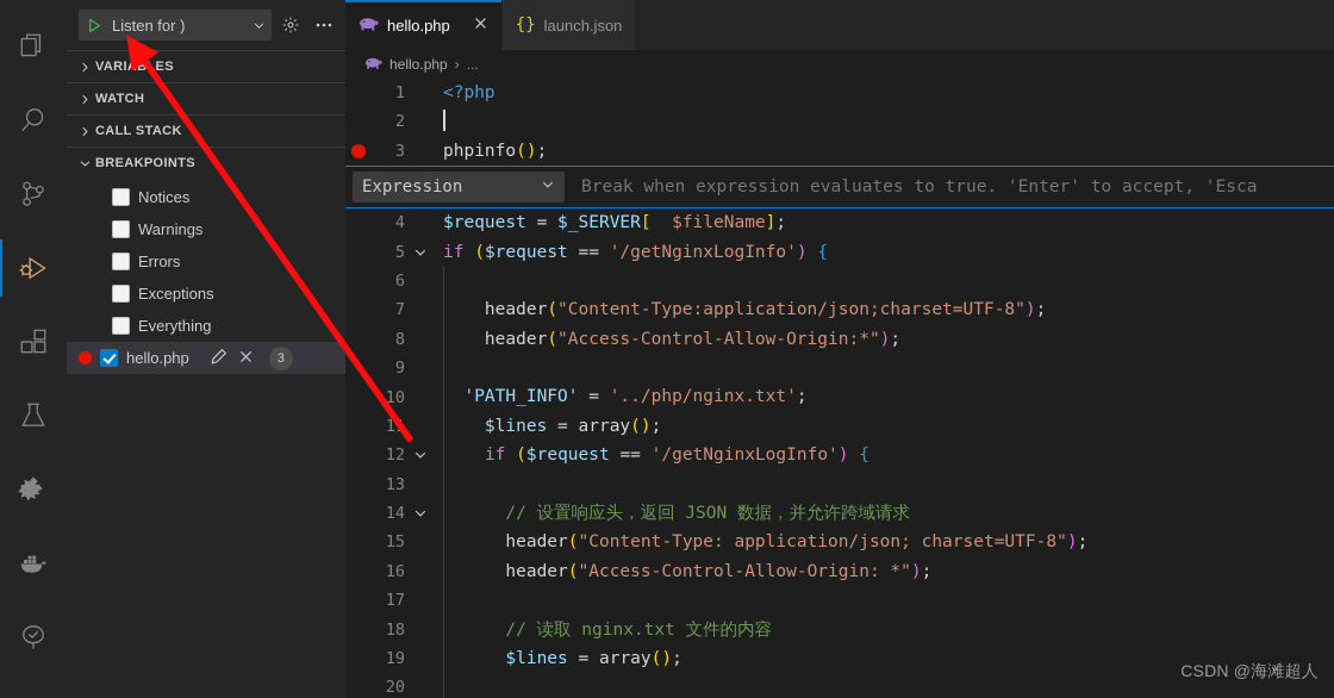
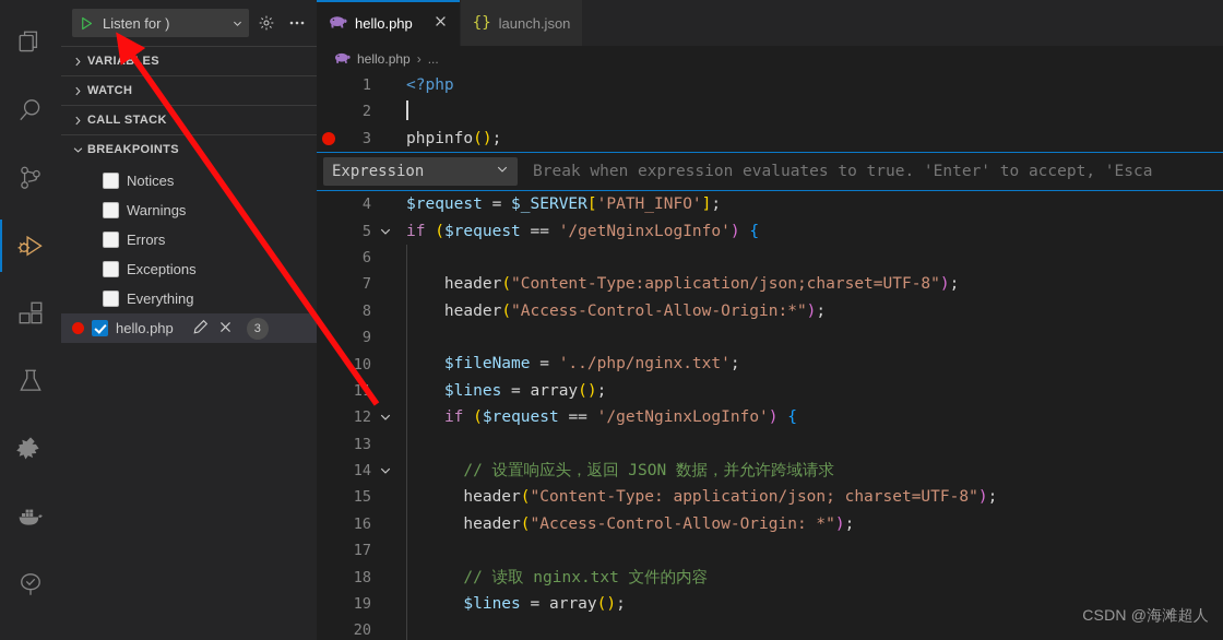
  Listen for )
  VARIABES
  WATCH
  CALL STACK
  BREAKPOINTS
  Notices
  Warnings
  Errors
  Exceptions
  Everything
  hello.php
  3
  hello.php
  {}
  launch.json
  hello.php
  ›
  ...
  1
  <?php
  2
  3
  phpinfo();
  Expression
  Break when expression evaluates to true. 'Enter' to accept, 'Esca
  4
- $request = $_SERVER[ $fileName];
+ $request = $_SERVER['PATH_INFO'];
  5
  if ($request == '/getNginxLogInfo') {
  6
  7
  header("Content-Type:application/json;charset=UTF-8");
  8
  header("Access-Control-Allow-Origin:*");
  9
  10
- 'PATH_INFO' = '../php/nginx.txt';
+ $fileName = '../php/nginx.txt';
  $lines = array();
  12
  if ($request == '/getNginxLogInfo') {
  13
  14
  // 设置响应头，返回 JSON 数据，并允许跨域请求
  15
  header("Content-Type: application/json; charset=UTF-8");
  16
  header("Access-Control-Allow-Origin: *");
  17
  18
  // 读取 nginx.txt 文件的内容
  19
  $lines = array();
  20
  CSDN @海滩超人
